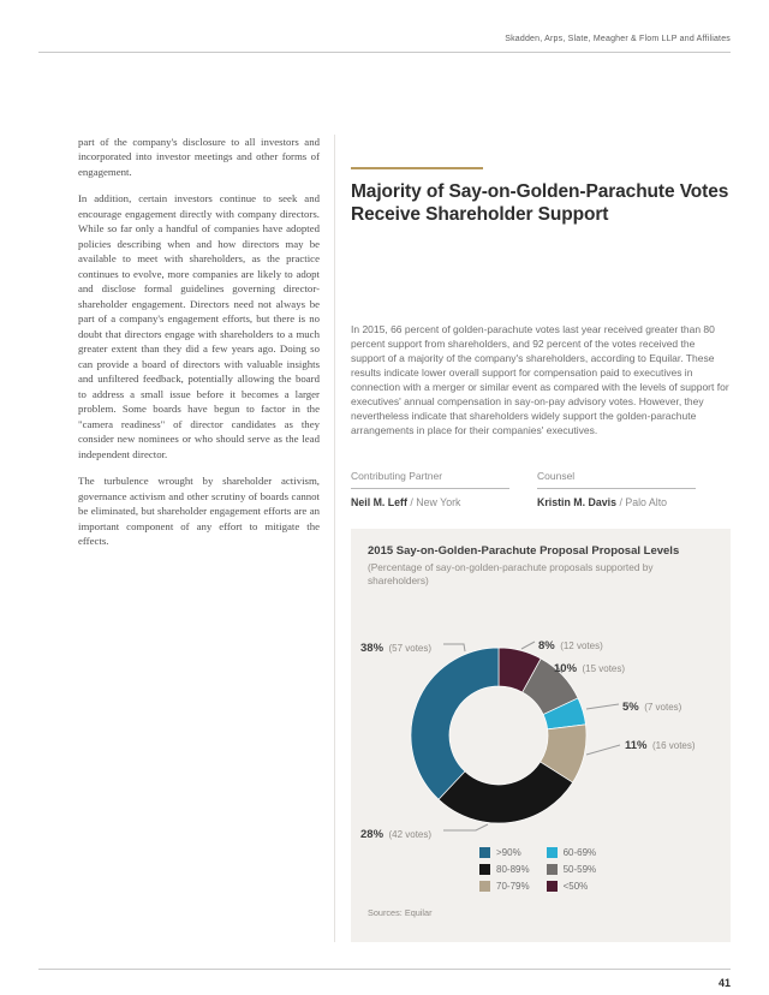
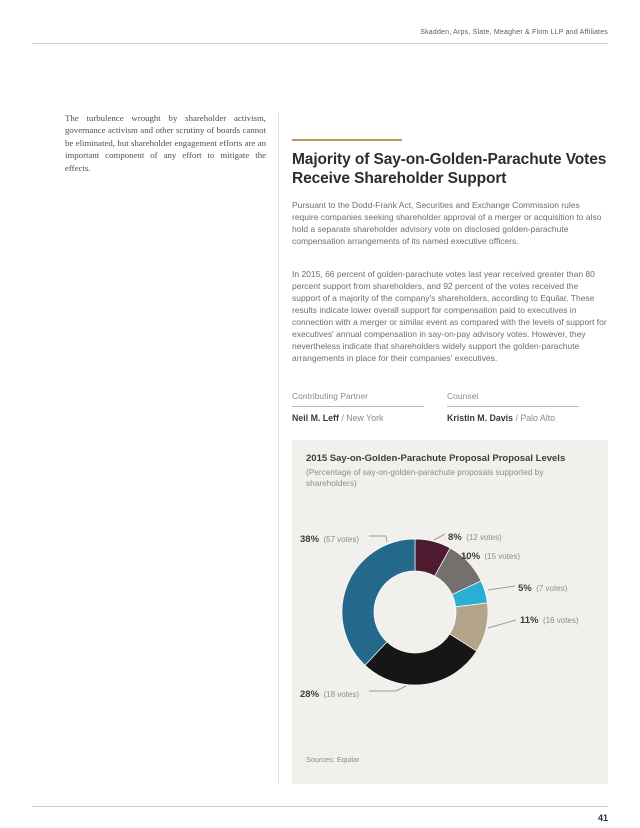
- part of the company's disclosure to all investors and incorporated into investor meetings and other forms of engagement.
- In addition, certain investors continue to seek and encourage engagement directly with company directors. While so far only a handful of companies have adopted policies describing when and how directors may be available to meet with shareholders, as the practice continues to evolve, more companies are likely to adopt and disclose formal guidelines governing director-shareholder engagement. Directors need not always be part of a company's engagement efforts, but there is no doubt that directors engage with shareholders to a much greater extent than they did a few years ago. Doing so can provide a board of directors with valuable insights and unfiltered feedback, potentially allowing the board to address a small issue before it becomes a larger problem. Some boards have begun to factor in the "camera readiness" of director candidates as they consider new nominees or who should serve as the lead independent director.
  The turbulence wrought by shareholder activism, governance activism and other scrutiny of boards cannot be eliminated, but shareholder engagement efforts are an important component of any effort to mitigate the effects.
  Majority of Say-on-Golden-Parachute Votes Receive Shareholder Support
+ Pursuant to the Dodd-Frank Act, Securities and Exchange Commission rules require companies seeking shareholder approval of a merger or acquisition to also hold a separate shareholder advisory vote on disclosed golden-parachute compensation arrangements of its named executive officers.
  In 2015, 66 percent of golden-parachute votes last year received greater than 80 percent support from shareholders, and 92 percent of the votes received the support of a majority of the company's shareholders, according to Equilar. These results indicate lower overall support for compensation paid to executives in connection with a merger or similar event as compared with the levels of support for executives' annual compensation in say-on-pay advisory votes. However, they nevertheless indicate that shareholders widely support the golden-parachute arrangements in place for their companies' executives.
  Contributing Partner
  Neil M. Leff / New York
  Counsel
  Kristin M. Davis / Palo Alto
  2015 Say-on-Golden-Parachute Proposal Proposal Levels
  (Percentage of say-on-golden-parachute proposals supported by shareholders)
  38% (57 votes)
  8% (12 votes)
  10% (15 votes)
  5% (7 votes)
  11% (16 votes)
- 28% (42 votes)
+ 28% (18 votes)
- >90%
- 80-89%
- 70-79%
- 60-69%
- 50-59%
- <50%
  Sources: Equilar
  41
